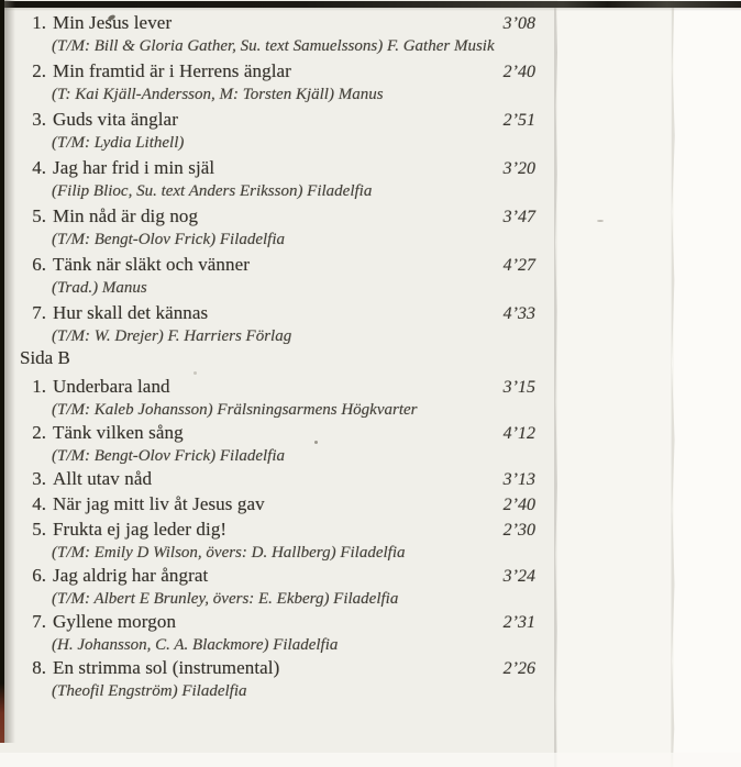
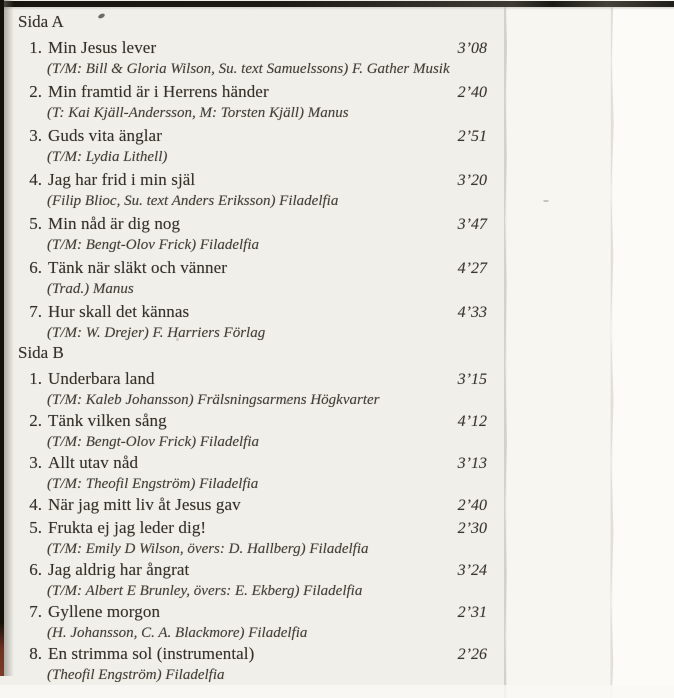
+ Sida A
  1.
  Min Jesus lever
  3’08
- (T/M: Bill & Gloria Gather, Su. text Samuelssons) F. Gather Musik
+ (T/M: Bill & Gloria Wilson, Su. text Samuelssons) F. Gather Musik
  2.
- Min framtid är i Herrens änglar
+ Min framtid är i Herrens händer
  2’40
  (T: Kai Kjäll-Andersson, M: Torsten Kjäll) Manus
  3.
  Guds vita änglar
  2’51
  (T/M: Lydia Lithell)
  4.
  Jag har frid i min själ
  3’20
  (Filip Blioc, Su. text Anders Eriksson) Filadelfia
  5.
  Min nåd är dig nog
  3’47
  (T/M: Bengt-Olov Frick) Filadelfia
  6.
  Tänk när släkt och vänner
  4’27
  (Trad.) Manus
  7.
  Hur skall det kännas
  4’33
  (T/M: W. Drejer) F. Harriers Förlag
  Sida B
  1.
  Underbara land
  3’15
  (T/M: Kaleb Johansson) Frälsningsarmens Högkvarter
  2.
  Tänk vilken sång
  4’12
  (T/M: Bengt-Olov Frick) Filadelfia
  3.
  Allt utav nåd
  3’13
+ (T/M: Theofil Engström) Filadelfia
  4.
  När jag mitt liv åt Jesus gav
  2’40
  5.
  Frukta ej jag leder dig!
  2’30
  (T/M: Emily D Wilson, övers: D. Hallberg) Filadelfia
  6.
  Jag aldrig har ångrat
  3’24
  (T/M: Albert E Brunley, övers: E. Ekberg) Filadelfia
  7.
  Gyllene morgon
  2’31
  (H. Johansson, C. A. Blackmore) Filadelfia
  8.
  En strimma sol (instrumental)
  2’26
  (Theofil Engström) Filadelfia
